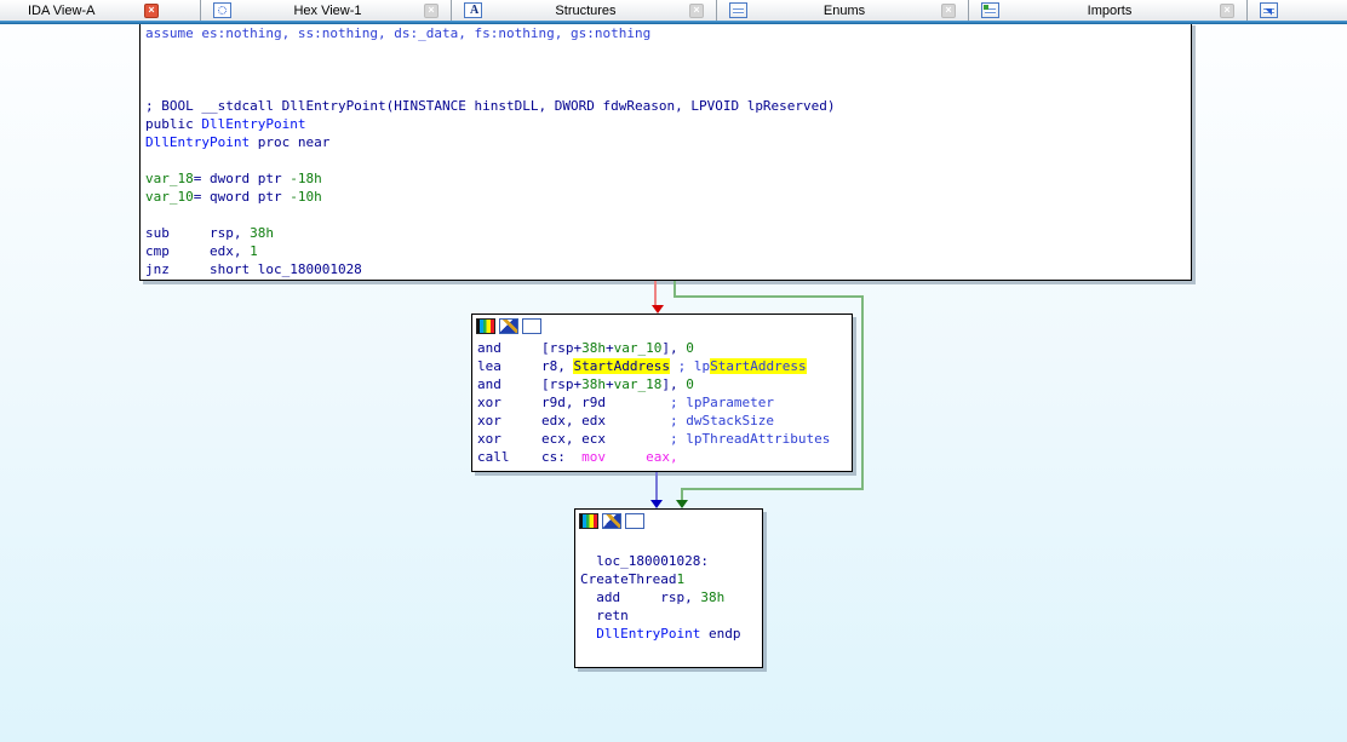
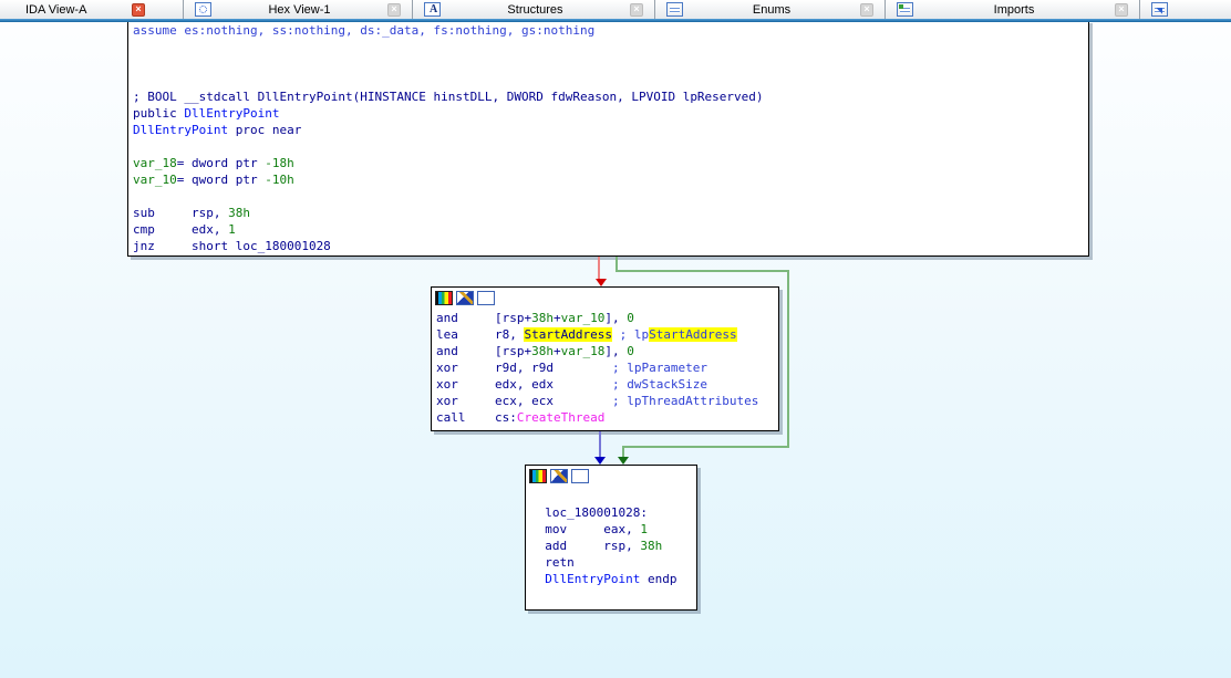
  IDA View-A
  ×
  Hex View-1
  ×
  Structures
  ×
  Enums
  ×
  Imports
  ×
  assume es:nothing, ss:nothing, ds:_data, fs:nothing, gs:nothing
  ; BOOL __stdcall DllEntryPoint(HINSTANCE hinstDLL, DWORD fdwReason, LPVOID lpReserved)
  public DllEntryPoint
  DllEntryPoint proc near
  var_18= dword ptr -18h
  var_10= qword ptr -10h
  sub rsp, 38h
  cmp edx, 1
  jnz short loc_180001028
  and [rsp+38h+var_10], 0
  lea r8, StartAddress ; lpStartAddress
  and [rsp+38h+var_18], 0
  xor r9d, r9d ; lpParameter
  xor edx, edx ; dwStackSize
  xor ecx, ecx ; lpThreadAttributes
- call cs: mov eax,
+ call cs:CreateThread
  loc_180001028:
- CreateThread1
+ mov eax, 1
  add rsp, 38h
  retn
  DllEntryPoint endp
